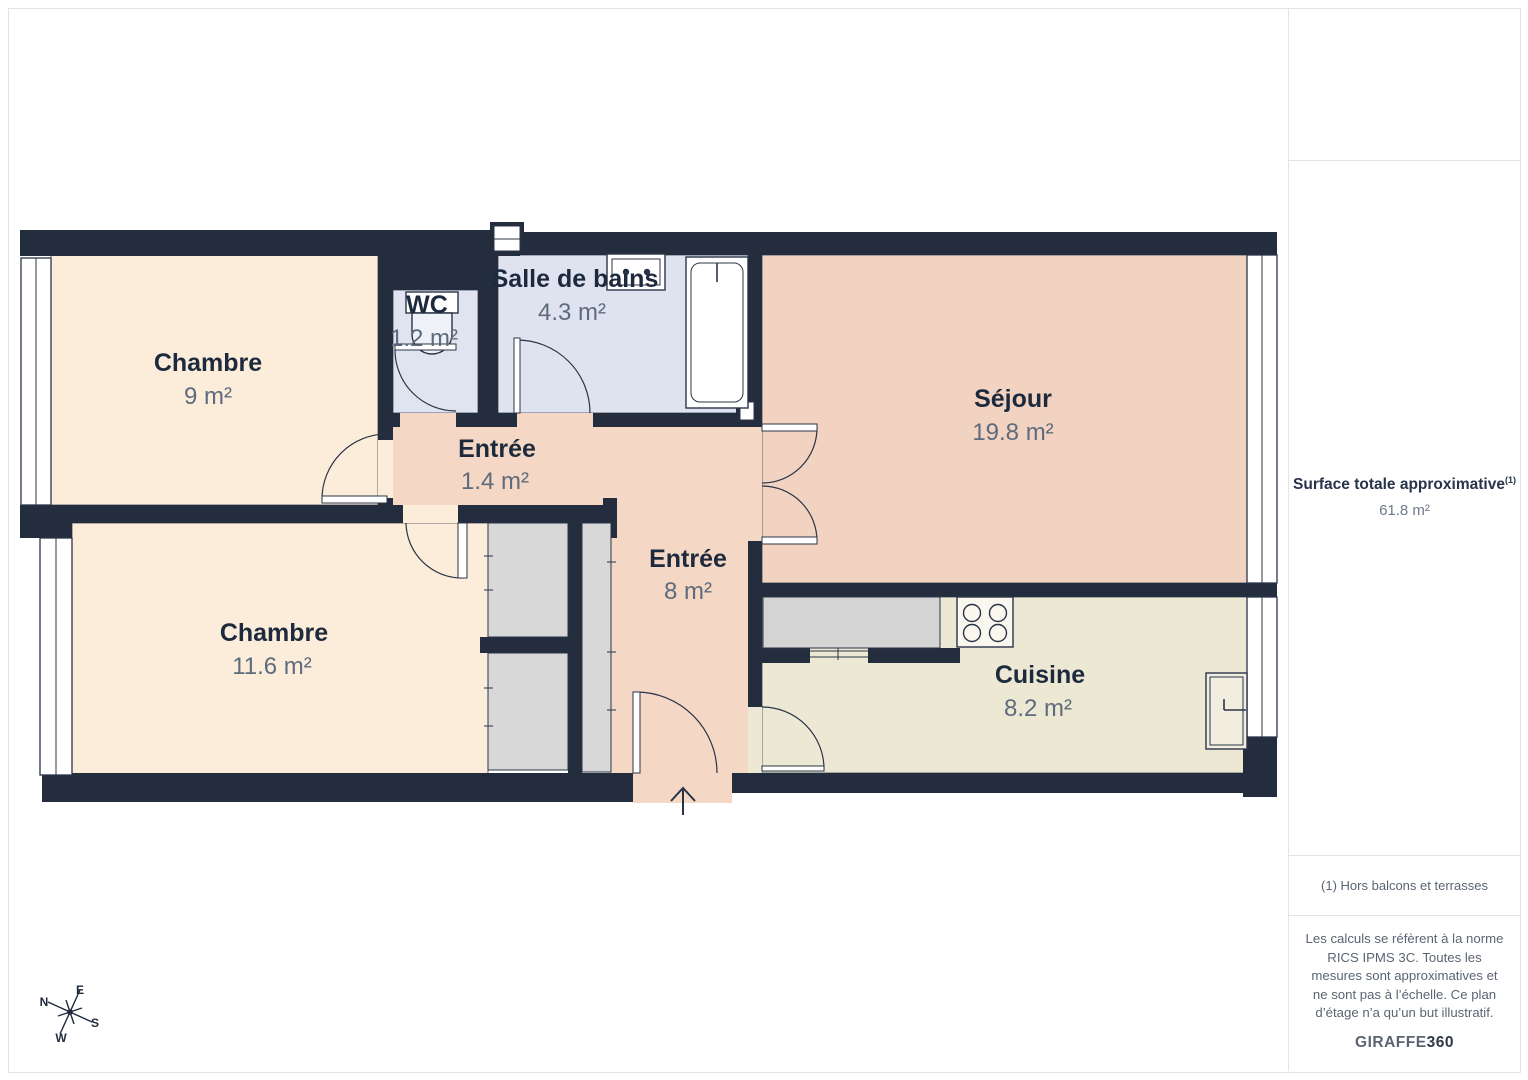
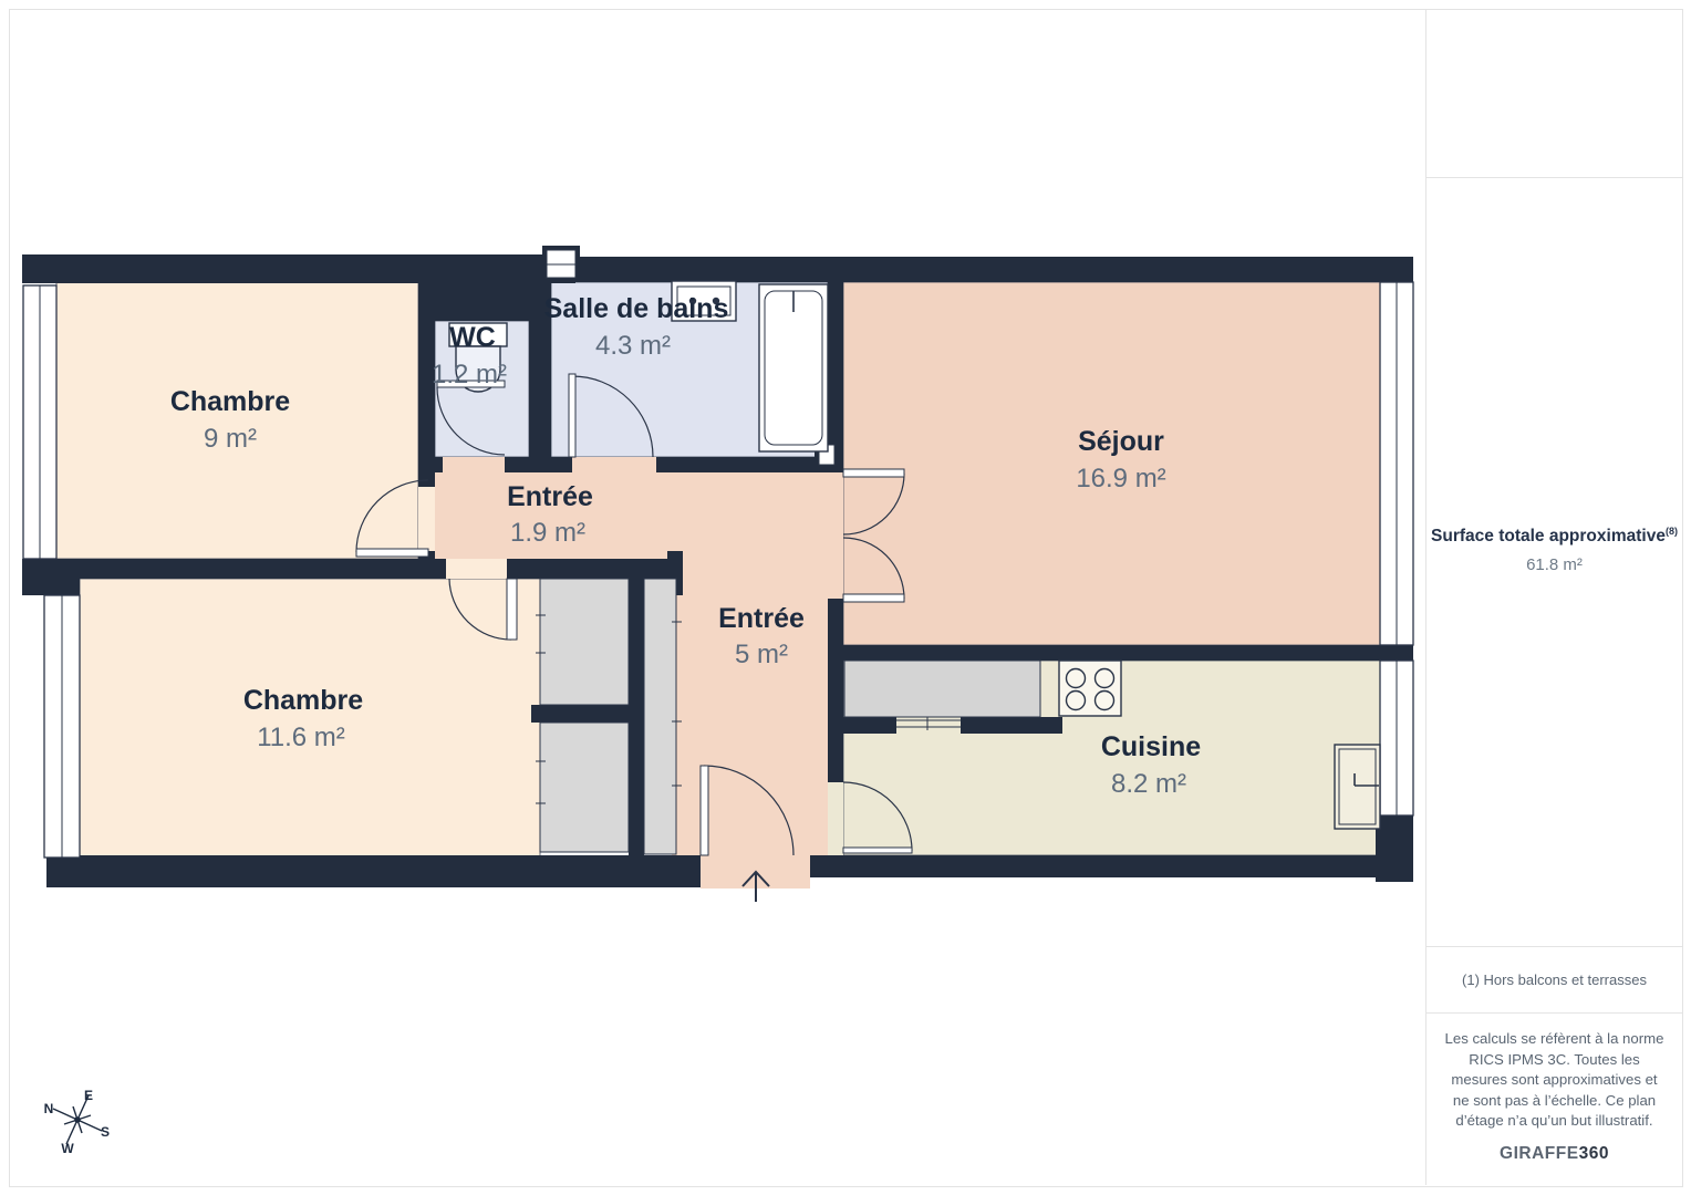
  Chambre
  9 m²
  WC
  1.2 m²
  Salle de bains
  4.3 m²
  Séjour
- 19.8 m²
+ 16.9 m²
  Entrée
- 1.4 m²
+ 1.9 m²
  Entrée
- 8 m²
+ 5 m²
  Chambre
  11.6 m²
  Cuisine
  8.2 m²
  N
  E
  S
  W
- Surface totale approximative(1)
+ Surface totale approximative(8)
  61.8 m²
  (1) Hors balcons et terrasses
  Les calculs se réfèrent à la norme RICS IPMS 3C. Toutes les mesures sont approximatives et ne sont pas à l’échelle. Ce plan d’étage n’a qu’un but illustratif.
  GIRAFFE360
